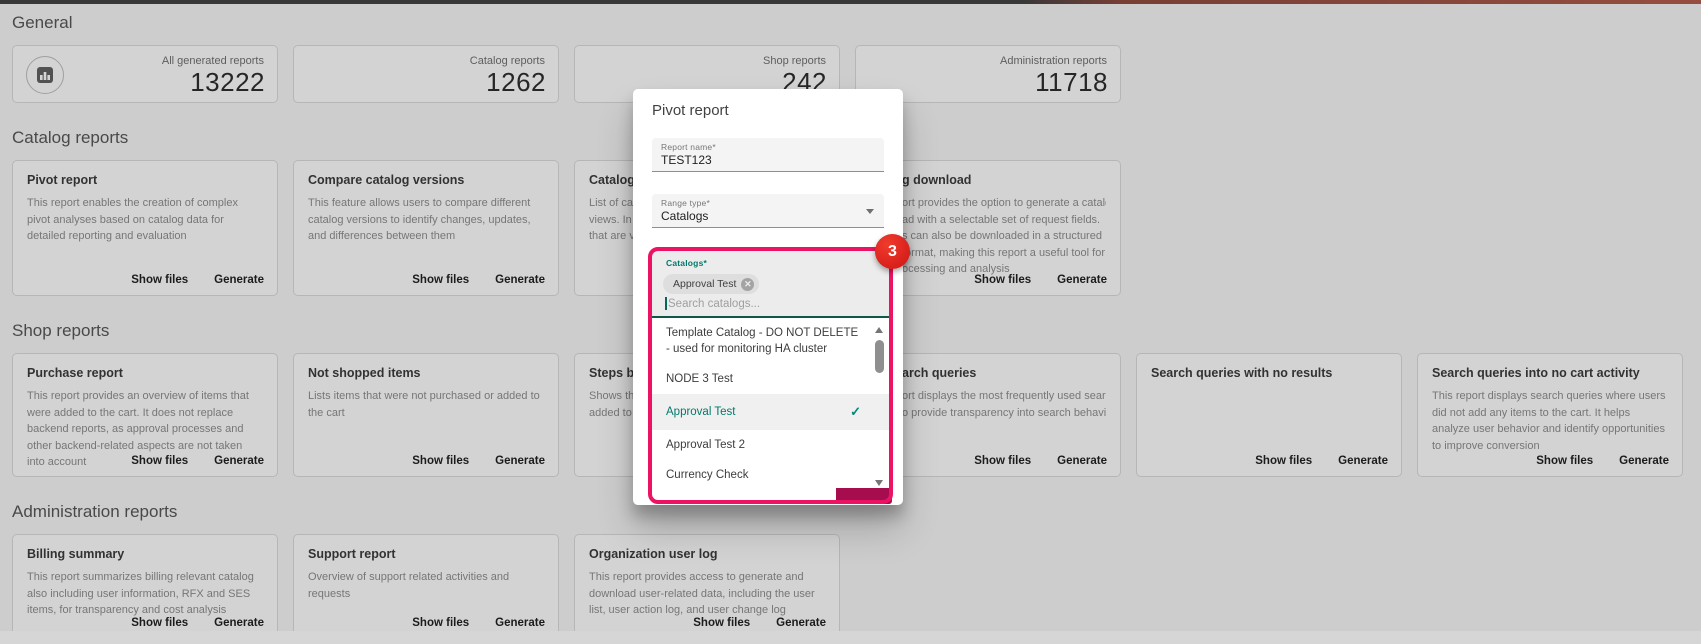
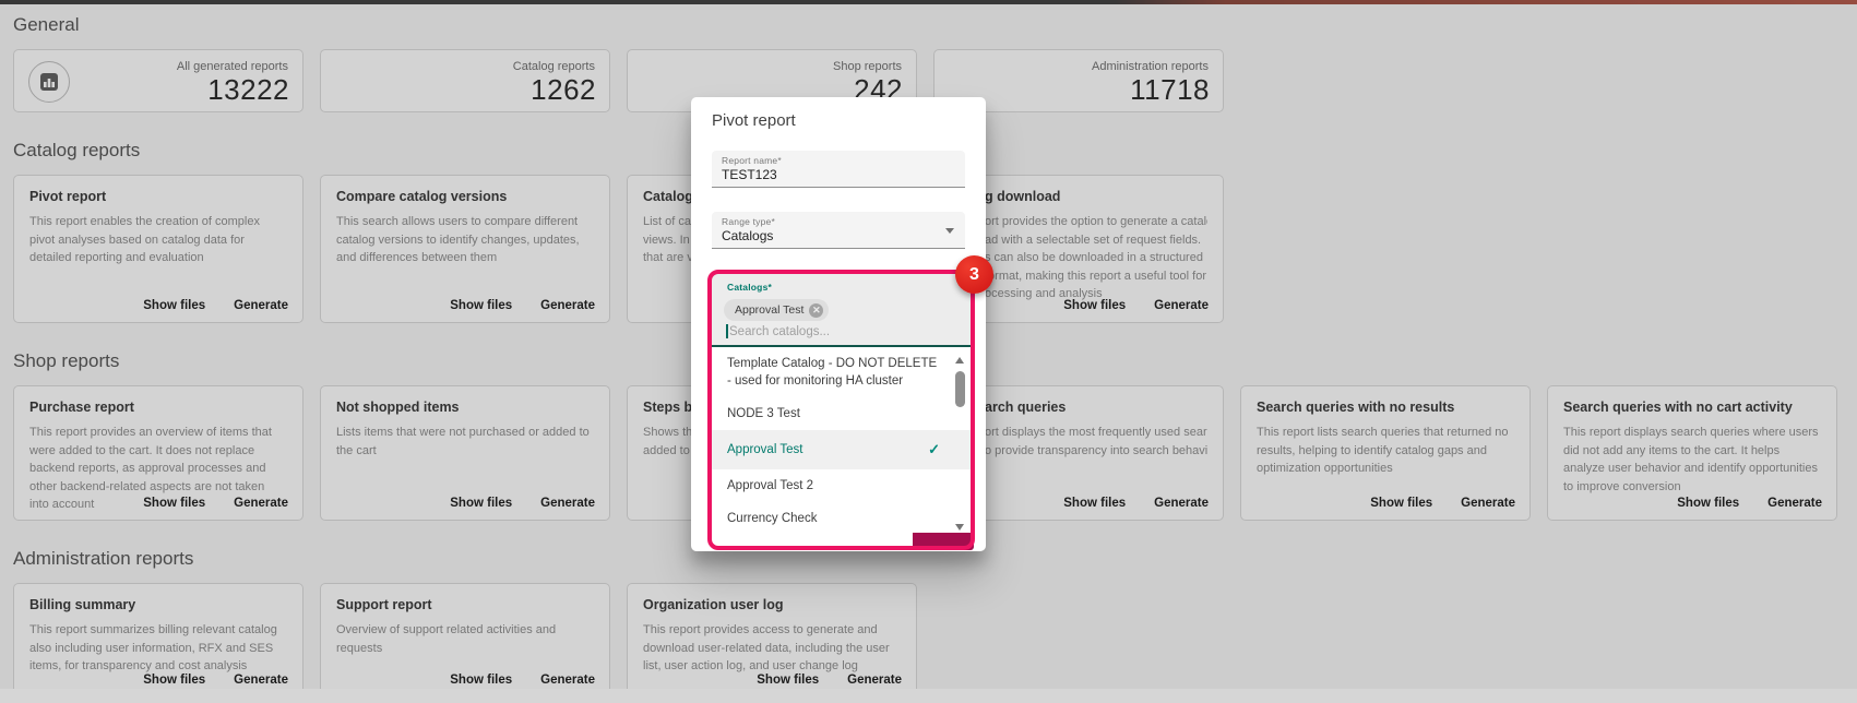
  General
  All generated reports
  13222
  Catalog reports
  1262
  Shop reports
  242
  Administration reports
  11718
  Catalog reports
  Pivot report
  This report enables the creation of complex pivot analyses based on catalog data for detailed reporting and evaluation
  Show files
  Generate
  Compare catalog versions
- This feature allows users to compare different catalog versions to identify changes, updates, and differences between them
+ This search allows users to compare different catalog versions to identify changes, updates, and differences between them
  Show files
  Generate
  Catalog
  List of ca
  views. In
  that are
  g download
  ort provides the option to generate a catal
  ad with a selectable set of request fields.
  s can also be downloaded in a structured
  rmat, making this report a useful tool for
  ocessing and analysis
  Show files
  Generate
  Shop reports
  Purchase report
  This report provides an overview of items that were added to the cart. It does not replace backend reports, as approval processes and other backend-related aspects are not taken into account
  Show files
  Generate
  Not shopped items
  Lists items that were not purchased or added to the cart
  Show files
  Generate
  Steps b
  Shows th
  added to
  arch queries
  ort displays the most frequently used sear
  o provide transparency into search behavi
  Show files
  Generate
  Search queries with no results
+ This report lists search queries that returned no results, helping to identify catalog gaps and optimization opportunities
  Show files
  Generate
- Search queries into no cart activity
+ Search queries with no cart activity
  This report displays search queries where users did not add any items to the cart. It helps analyze user behavior and identify opportunities to improve conversion
  Show files
  Generate
  Administration reports
  Billing summary
  This report summarizes billing relevant catalog also including user information, RFX and SES items, for transparency and cost analysis
  Show files
  Generate
  Support report
  Overview of support related activities and requests
  Show files
  Generate
  Organization user log
  This report provides access to generate and download user-related data, including the user list, user action log, and user change log
  Show files
  Generate
  Pivot report
  Report name*
  TEST123
  Range type*
  Catalogs
  Catalogs*
  Approval Test
  ✕
  Search catalogs...
  Template Catalog - DO NOT DELETE - used for monitoring HA cluster
  NODE 3 Test
  Approval Test
  ✓
  Approval Test 2
  Currency Check
  3
